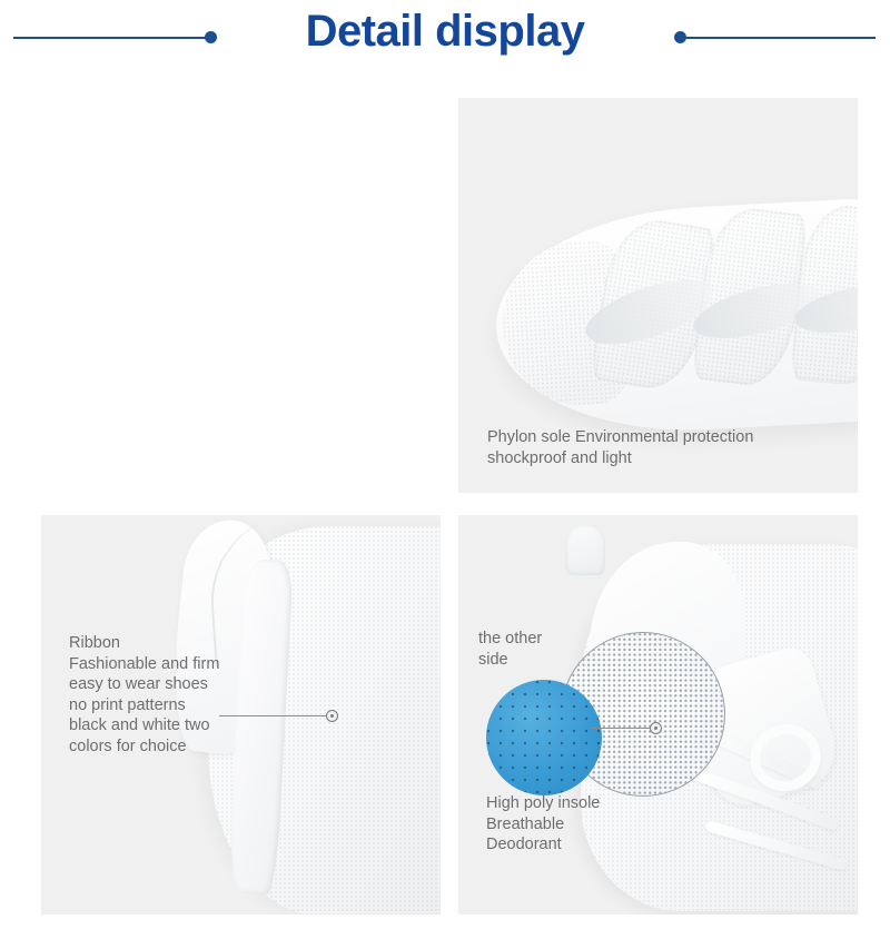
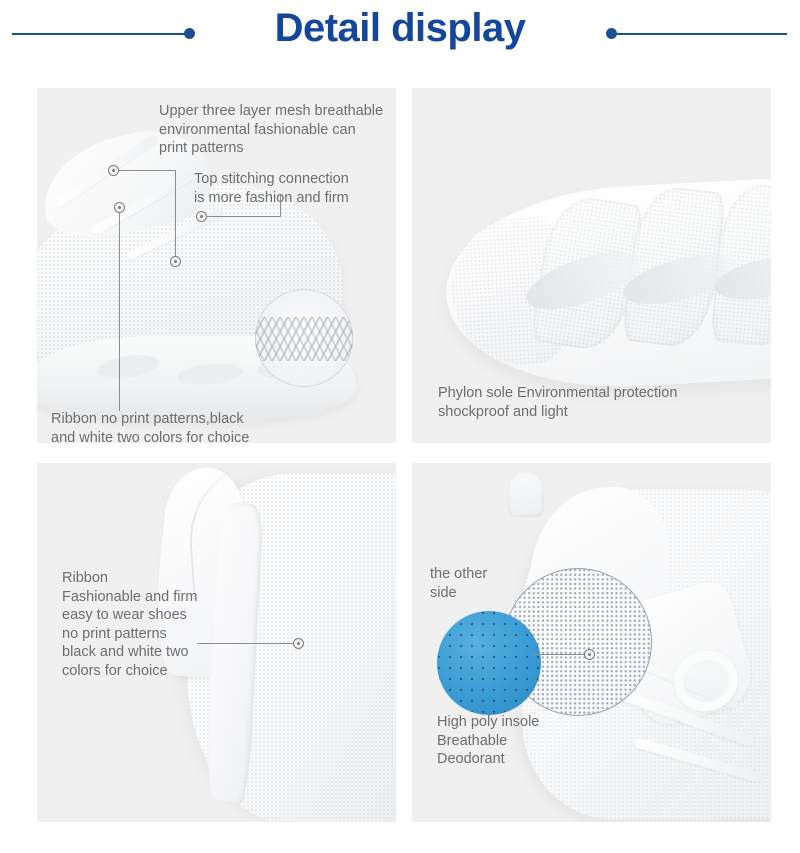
  Detail display
+ Upper three layer mesh breathable
+ environmental fashionable can
+ print patterns
+ Top stitching connection
+ is more fashion and firm
+ Ribbon no print patterns,black
+ and white two colors for choice
  Phylon sole Environmental protection
  shockproof and light
  Ribbon
  Fashionable and firm
  easy to wear shoes
  no print patterns
  black and white two
  colors for choice
  the other
  side
  High poly insole
  Breathable
  Deodorant
